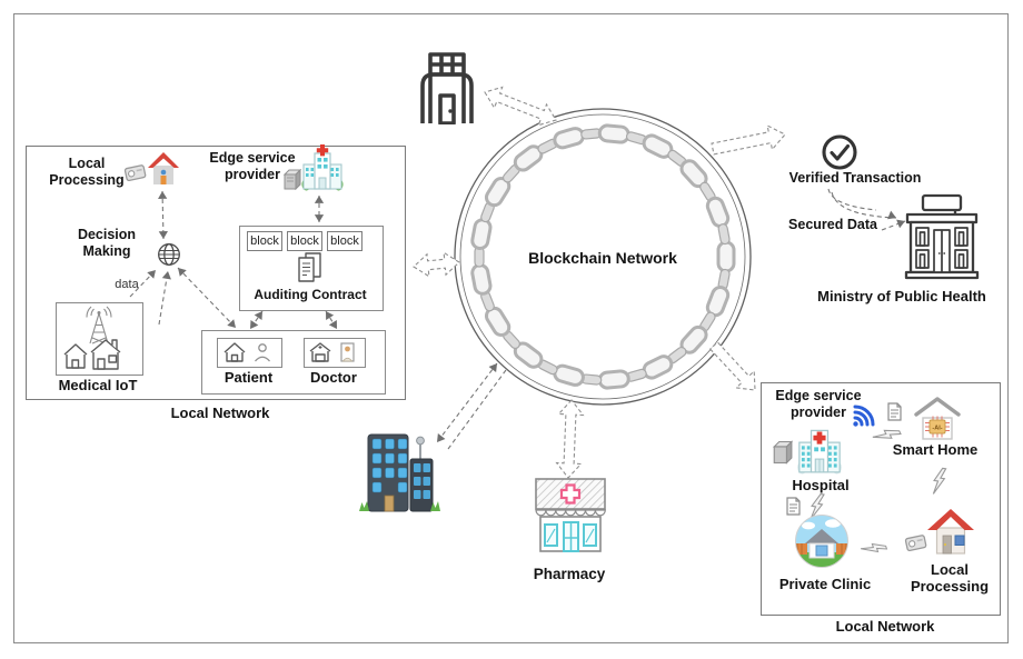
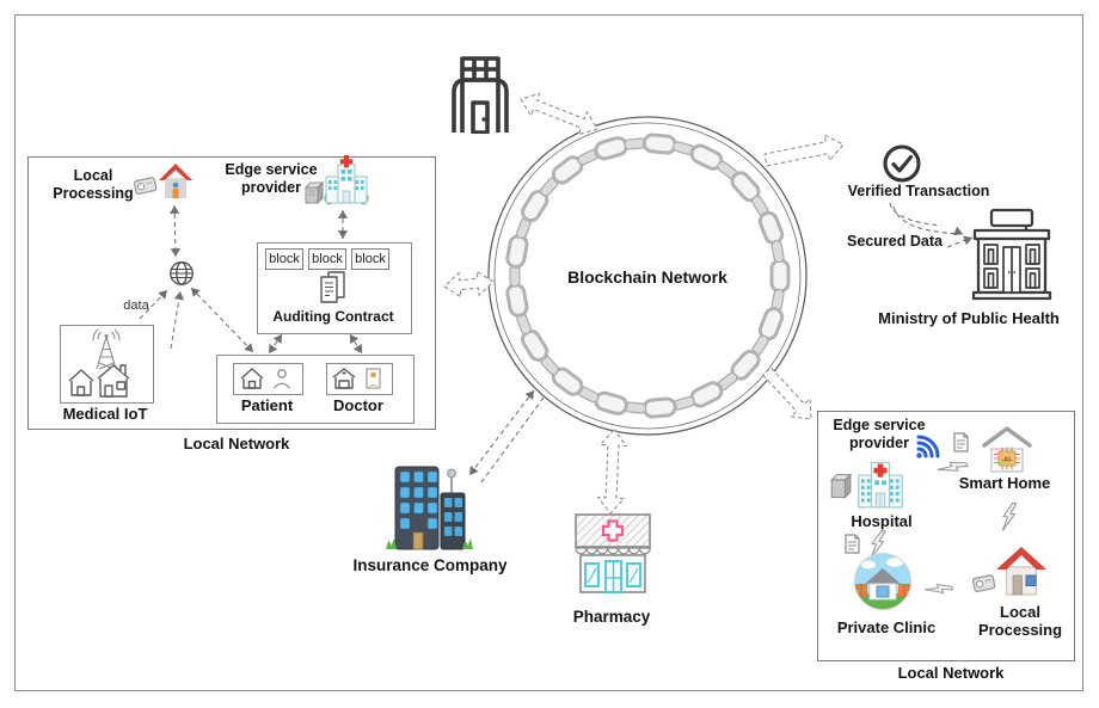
  Blockchain Network
  Verified Transaction
  Secured Data
  Ministry of Public Health
  Local Network
  Local Processing
  Edge service provider
- Decision Making
  data
  Medical IoT
  block
  block
  block
  Auditing Contract
  Patient
  Doctor
+ Insurance Company
  Pharmacy
  Local Network
  Edge service provider
  Smart Home
  Hospital
  Private Clinic
  Local Processing
